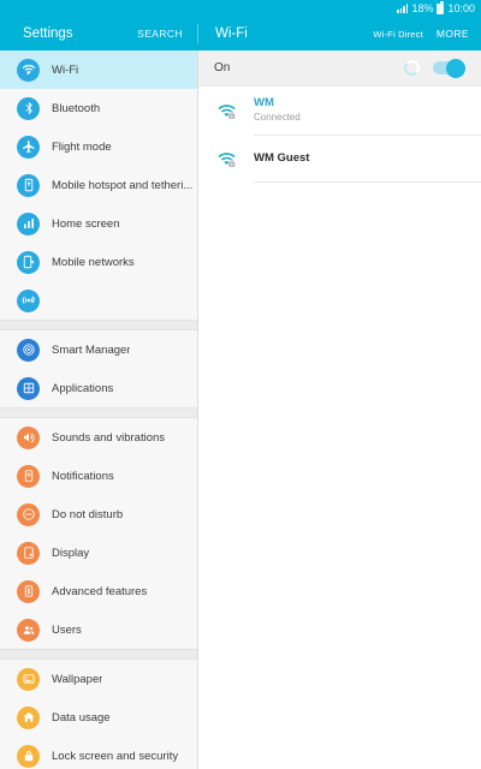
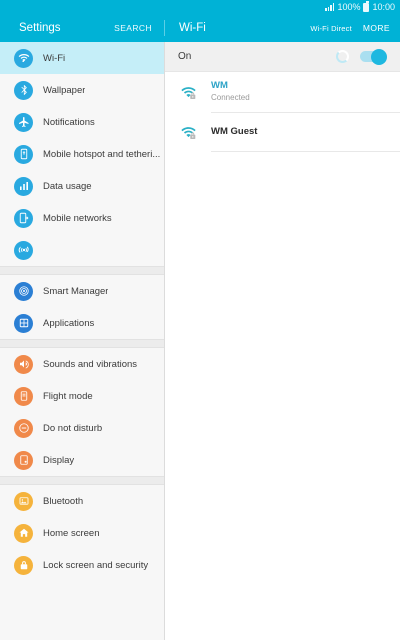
- 18%
+ 100%
  10:00
  Settings
  SEARCH
  Wi-Fi
  Wi-Fi Direct
  MORE
  Wi-Fi
- Bluetooth
+ Wallpaper
- Flight mode
+ Notifications
  Mobile hotspot and tetheri...
- Home screen
+ Data usage
  Mobile networks
  Smart Manager
  Applications
  Sounds and vibrations
- Notifications
+ Flight mode
  Do not disturb
  Display
- Advanced features
- Users
- Wallpaper
+ Bluetooth
- Data usage
+ Home screen
  Lock screen and security
  On
  WM
  Connected
  WM Guest
